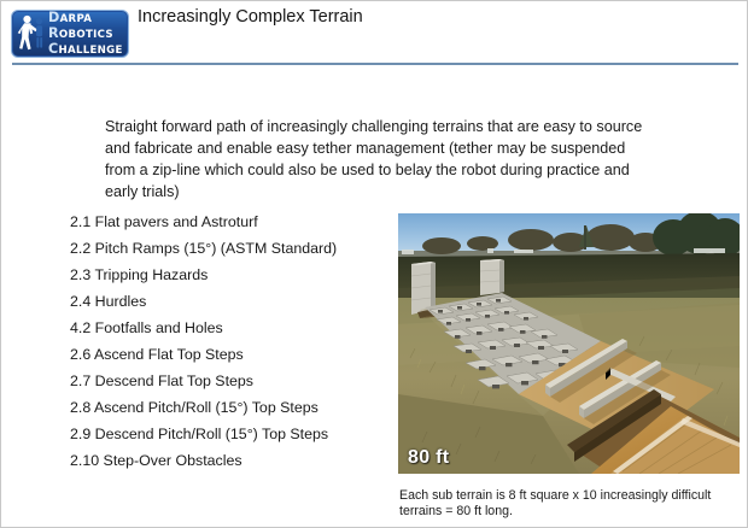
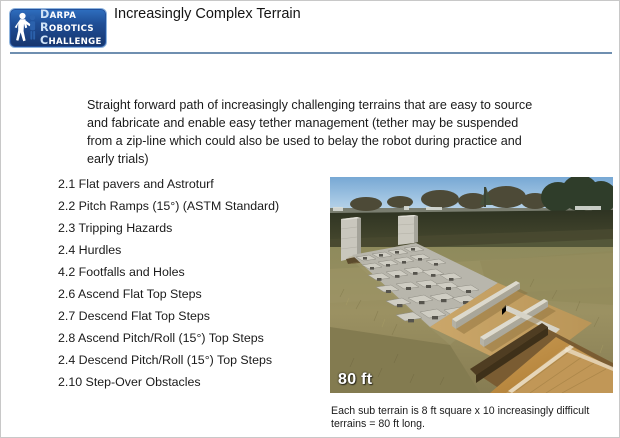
  DARPA
  ROBOTICS
  CHALLENGE
  Increasingly Complex Terrain
  Straight forward path of increasingly challenging terrains that are easy to source and fabricate and enable easy tether management (tether may be suspended from a zip-line which could also be used to belay the robot during practice and early trials)
  2.1 Flat pavers and Astroturf
  2.2 Pitch Ramps (15°) (ASTM Standard)
  2.3 Tripping Hazards
  2.4 Hurdles
  4.2 Footfalls and Holes
  2.6 Ascend Flat Top Steps
  2.7 Descend Flat Top Steps
  2.8 Ascend Pitch/Roll (15°) Top Steps
- 2.9 Descend Pitch/Roll (15°) Top Steps
+ 2.4 Descend Pitch/Roll (15°) Top Steps
  2.10 Step-Over Obstacles
  80 ft
  Each sub terrain is 8 ft square x 10 increasingly difficult terrains = 80 ft long.
